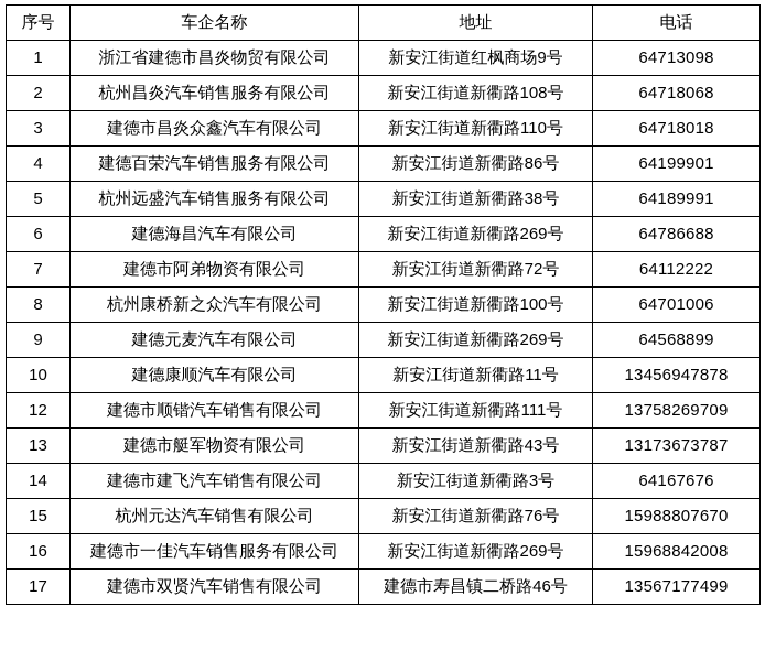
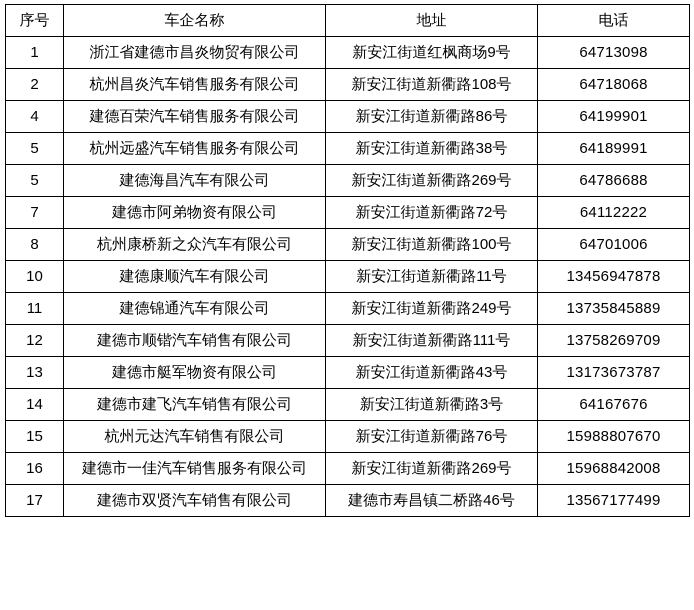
  序号	车企名称	地址	电话
  1	浙江省建德市昌炎物贸有限公司	新安江街道红枫商场9号	64713098
  2	杭州昌炎汽车销售服务有限公司	新安江街道新衢路108号	64718068
- 3	建德市昌炎众鑫汽车有限公司	新安江街道新衢路110号	64718018
  4	建德百荣汽车销售服务有限公司	新安江街道新衢路86号	64199901
  5	杭州远盛汽车销售服务有限公司	新安江街道新衢路38号	64189991
- 6	建德海昌汽车有限公司	新安江街道新衢路269号	64786688
+ 5	建德海昌汽车有限公司	新安江街道新衢路269号	64786688
  7	建德市阿弟物资有限公司	新安江街道新衢路72号	64112222
  8	杭州康桥新之众汽车有限公司	新安江街道新衢路100号	64701006
- 9	建德元麦汽车有限公司	新安江街道新衢路269号	64568899
  10	建德康顺汽车有限公司	新安江街道新衢路11号	13456947878
+ 11	建德锦通汽车有限公司	新安江街道新衢路249号	13735845889
  12	建德市顺锴汽车销售有限公司	新安江街道新衢路111号	13758269709
  13	建德市艇军物资有限公司	新安江街道新衢路43号	13173673787
  14	建德市建飞汽车销售有限公司	新安江街道新衢路3号	64167676
  15	杭州元达汽车销售有限公司	新安江街道新衢路76号	15988807670
  16	建德市一佳汽车销售服务有限公司	新安江街道新衢路269号	15968842008
  17	建德市双贤汽车销售有限公司	建德市寿昌镇二桥路46号	13567177499
